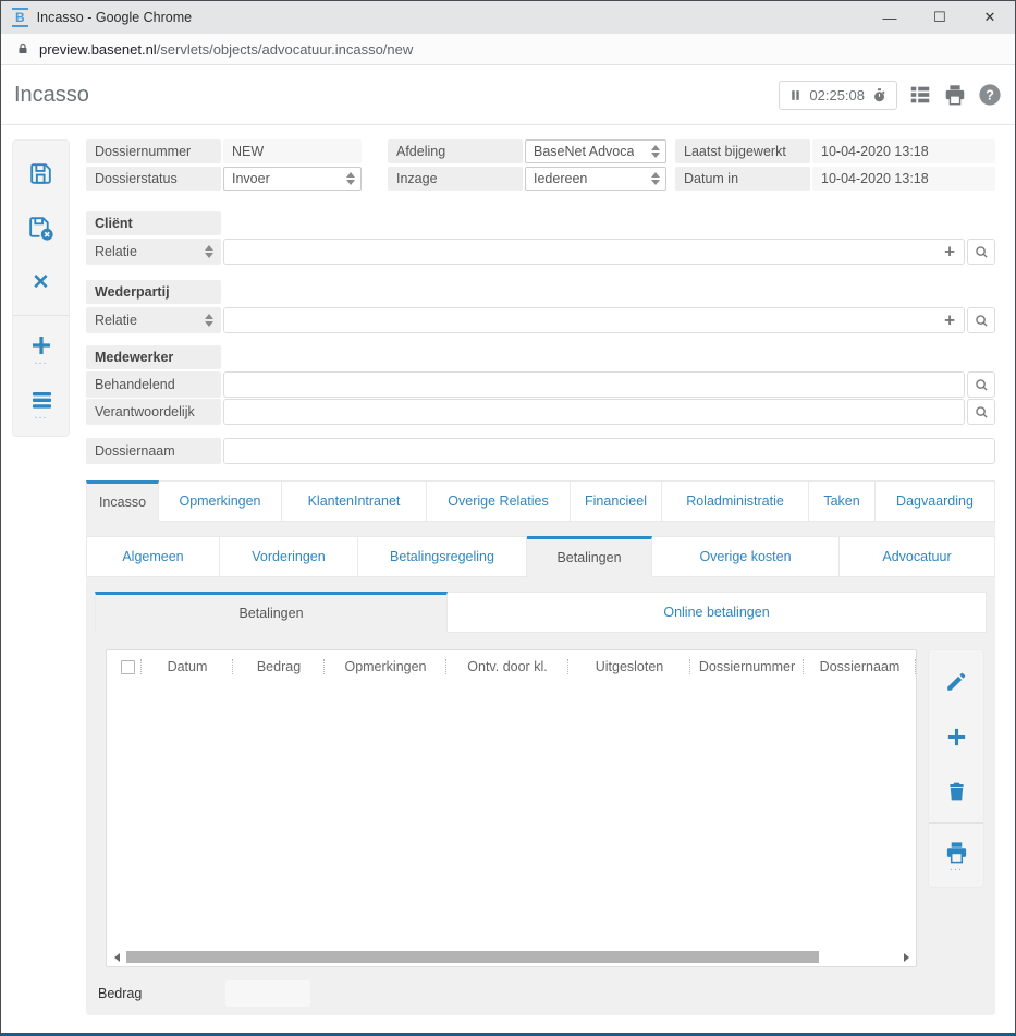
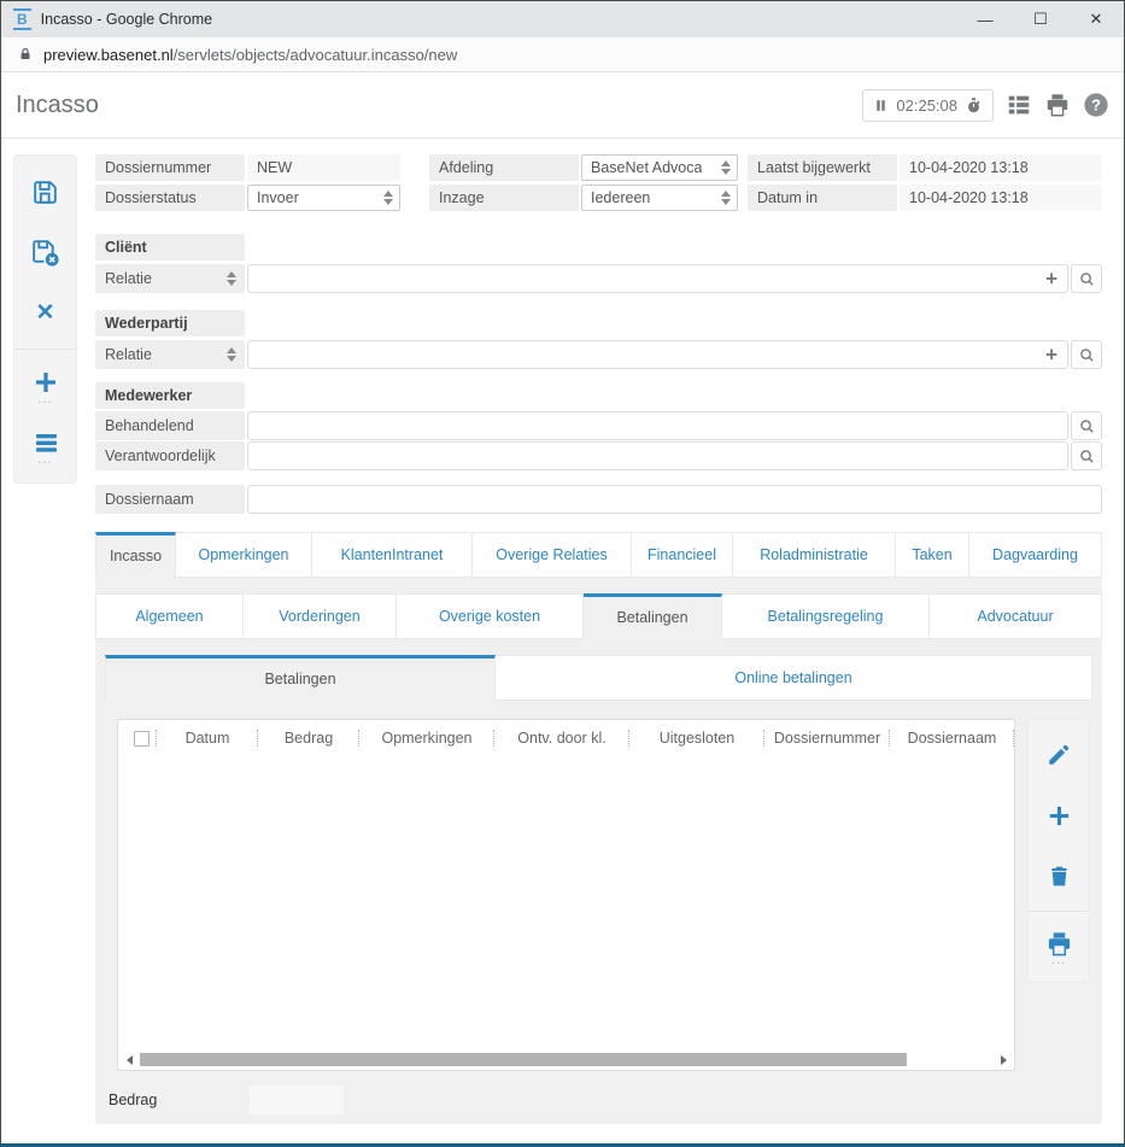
  B
  Incasso - Google Chrome
  —
  ☐
  ✕
  preview.basenet.nl/servlets/objects/advocatuur.incasso/new
  Incasso
  02:25:08
  ?
  ✕
  ...
  ...
  Dossiernummer
  NEW
  Dossierstatus
  Invoer
  Afdeling
  BaseNet Advoca
  Inzage
  Iedereen
  Laatst bijgewerkt
  10-04-2020 13:18
  Datum in
  10-04-2020 13:18
  Cliënt
  Relatie
  +
  Wederpartij
  Relatie
  +
  Medewerker
  Behandelend
  Verantwoordelijk
  Dossiernaam
  Incasso
  Opmerkingen
  KlantenIntranet
  Overige Relaties
  Financieel
  Roladministratie
  Taken
  Dagvaarding
  Algemeen
  Vorderingen
- Betalingsregeling
+ Overige kosten
  Betalingen
- Overige kosten
+ Betalingsregeling
  Advocatuur
  Betalingen
  Online betalingen
  Datum
  Bedrag
  Opmerkingen
  Ontv. door kl.
  Uitgesloten
  Dossiernummer
  Dossiernaam
  ...
  Bedrag
